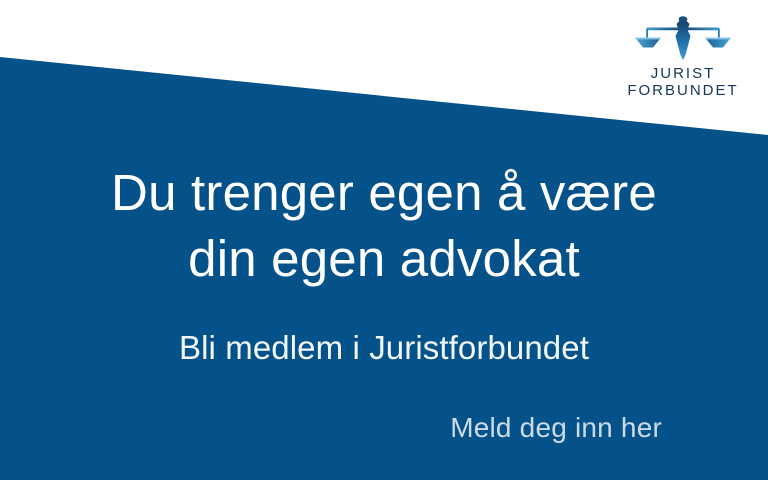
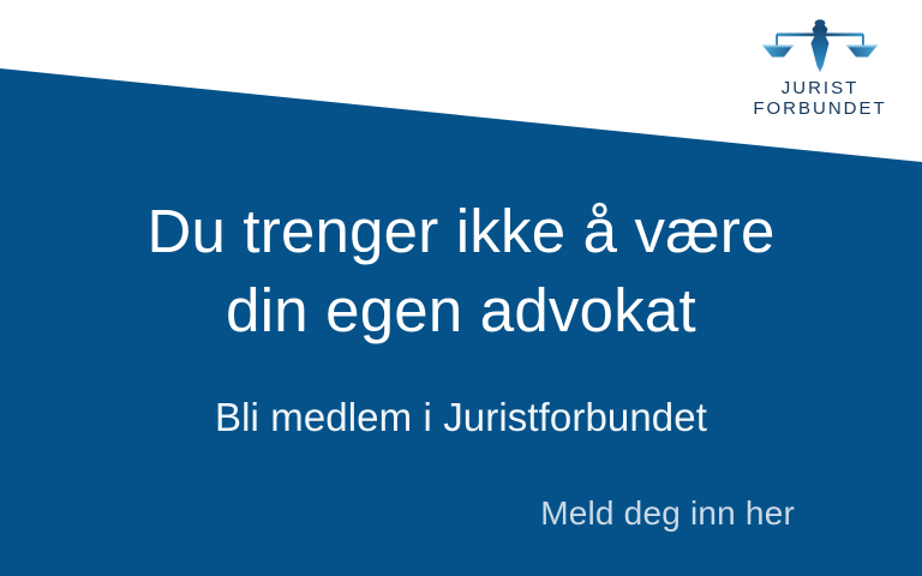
  JURIST
  FORBUNDET
- Du trenger egen å være
+ Du trenger ikke å være
  din egen advokat
  Bli medlem i Juristforbundet
  Meld deg inn her
